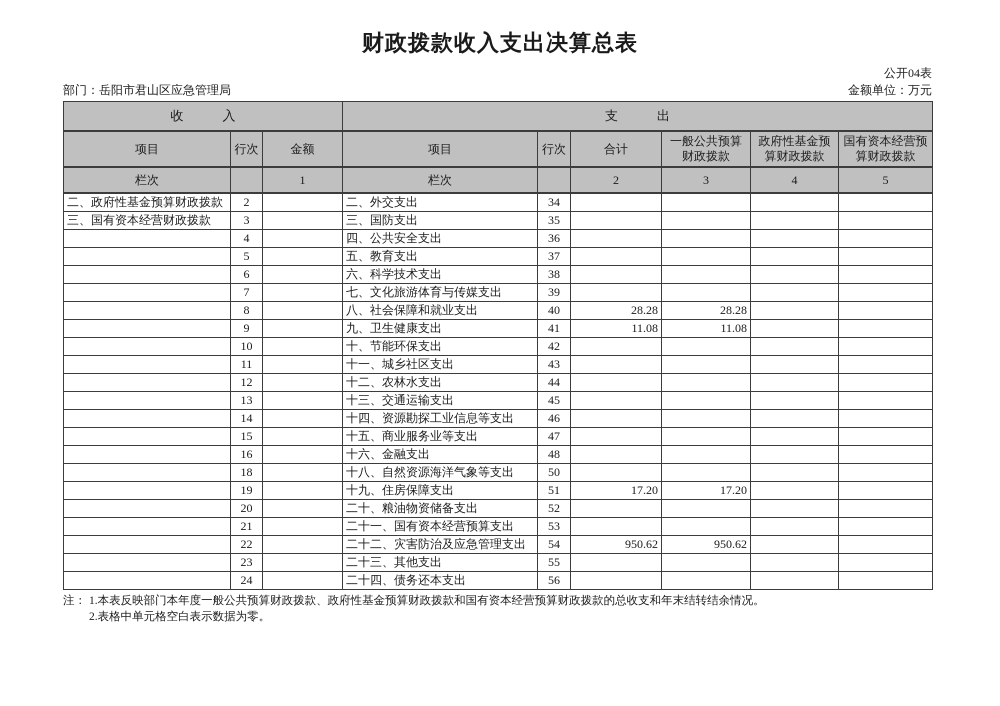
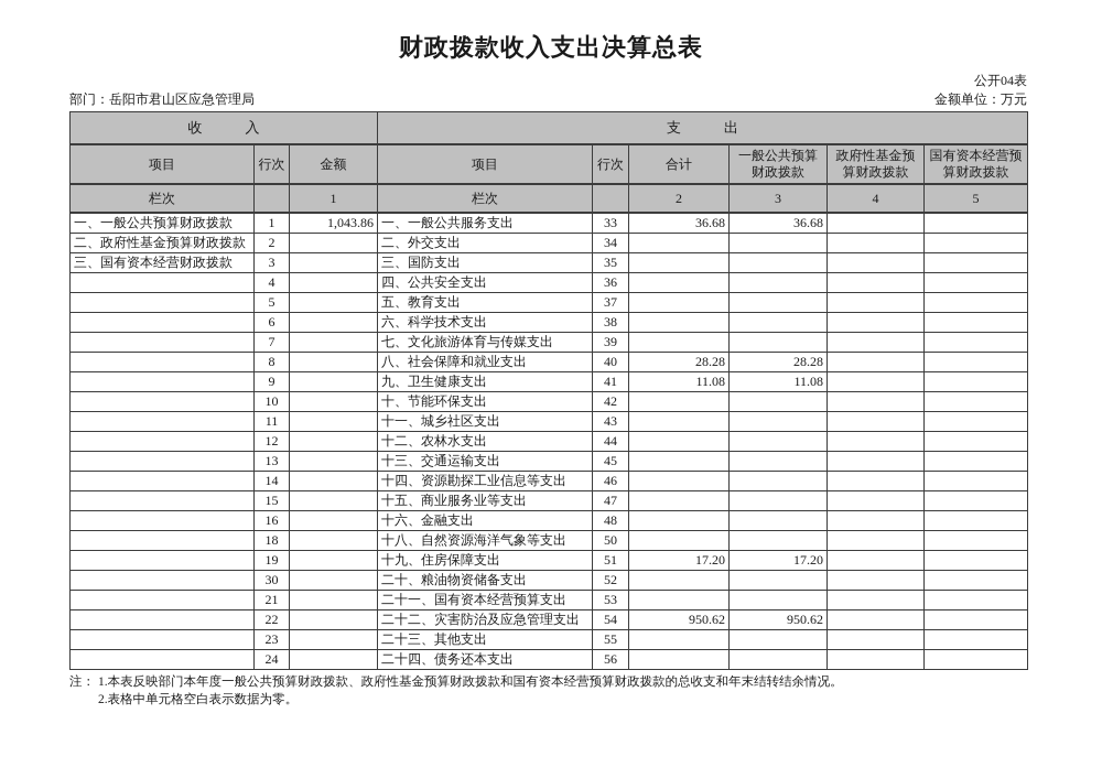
  财政拨款收入支出决算总表
  公开04表
  部门：岳阳市君山区应急管理局
  金额单位：万元
  收入	支出
  项目	行次	金额	项目	行次	合计	一般公共预算财政拨款	政府性基金预算财政拨款	国有资本经营预算财政拨款
  栏次		1	栏次		2	3	4	5
+ 一、一般公共预算财政拨款	1	1,043.86	一、一般公共服务支出	33	36.68	36.68
  二、政府性基金预算财政拨款	2		二、外交支出	34
  三、国有资本经营财政拨款	3		三、国防支出	35
  	4		四、公共安全支出	36
  	5		五、教育支出	37
  	6		六、科学技术支出	38
  	7		七、文化旅游体育与传媒支出	39
  	8		八、社会保障和就业支出	40	28.28	28.28
  	9		九、卫生健康支出	41	11.08	11.08
  	10		十、节能环保支出	42
  	11		十一、城乡社区支出	43
  	12		十二、农林水支出	44
  	13		十三、交通运输支出	45
  	14		十四、资源勘探工业信息等支出	46
  	15		十五、商业服务业等支出	47
  	16		十六、金融支出	48
  	18		十八、自然资源海洋气象等支出	50
  	19		十九、住房保障支出	51	17.20	17.20
- 	20		二十、粮油物资储备支出	52
+ 	30		二十、粮油物资储备支出	52
  	21		二十一、国有资本经营预算支出	53
  	22		二十二、灾害防治及应急管理支出	54	950.62	950.62
  	23		二十三、其他支出	55
  	24		二十四、债务还本支出	56
  注： 1.本表反映部门本年度一般公共预算财政拨款、政府性基金预算财政拨款和国有资本经营预算财政拨款的总收支和年末结转结余情况。
  2.表格中单元格空白表示数据为零。
